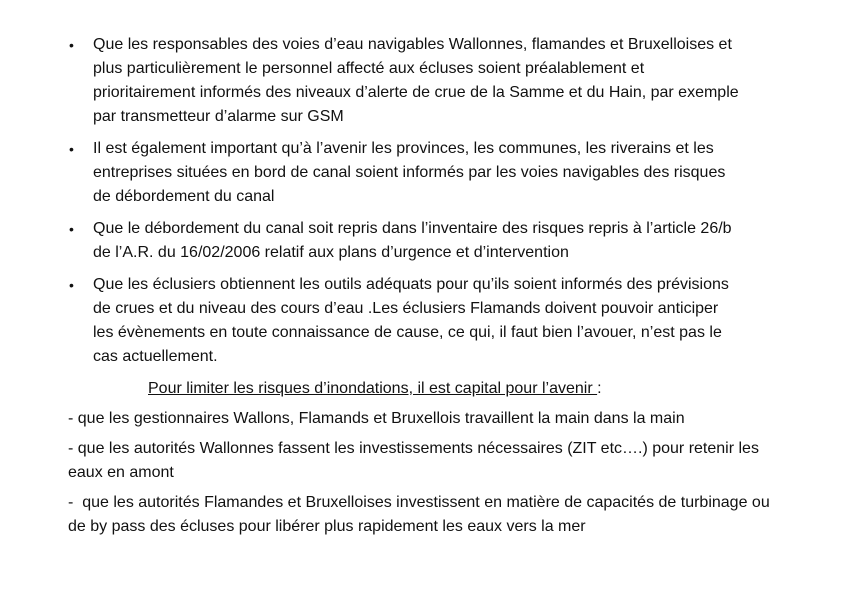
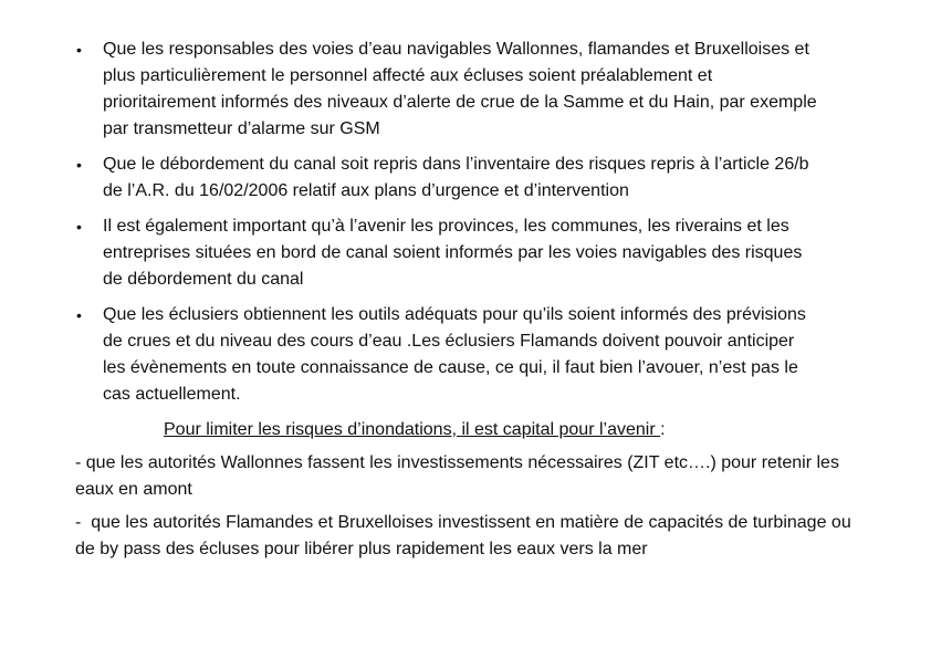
  •
  Que les responsables des voies d’eau navigables Wallonnes, flamandes et Bruxelloises et plus particulièrement le personnel affecté aux écluses soient préalablement et prioritairement informés des niveaux d’alerte de crue de la Samme et du Hain, par exemple par transmetteur d’alarme sur GSM
  •
- Il est également important qu’à l’avenir les provinces, les communes, les riverains et les entreprises situées en bord de canal soient informés par les voies navigables des risques de débordement du canal
+ Que le débordement du canal soit repris dans l’inventaire des risques repris à l’article 26/b de l’A.R. du 16/02/2006 relatif aux plans d’urgence et d’intervention
  •
- Que le débordement du canal soit repris dans l’inventaire des risques repris à l’article 26/b de l’A.R. du 16/02/2006 relatif aux plans d’urgence et d’intervention
+ Il est également important qu’à l’avenir les provinces, les communes, les riverains et les entreprises situées en bord de canal soient informés par les voies navigables des risques de débordement du canal
  •
  Que les éclusiers obtiennent les outils adéquats pour qu’ils soient informés des prévisions de crues et du niveau des cours d’eau .Les éclusiers Flamands doivent pouvoir anticiper les évènements en toute connaissance de cause, ce qui, il faut bien l’avouer, n’est pas le cas actuellement.
  Pour limiter les risques d’inondations, il est capital pour l’avenir :
- - que les gestionnaires Wallons, Flamands et Bruxellois travaillent la main dans la main
  - que les autorités Wallonnes fassent les investissements nécessaires (ZIT etc….) pour retenir les eaux en amont
  - que les autorités Flamandes et Bruxelloises investissent en matière de capacités de turbinage ou de by pass des écluses pour libérer plus rapidement les eaux vers la mer
